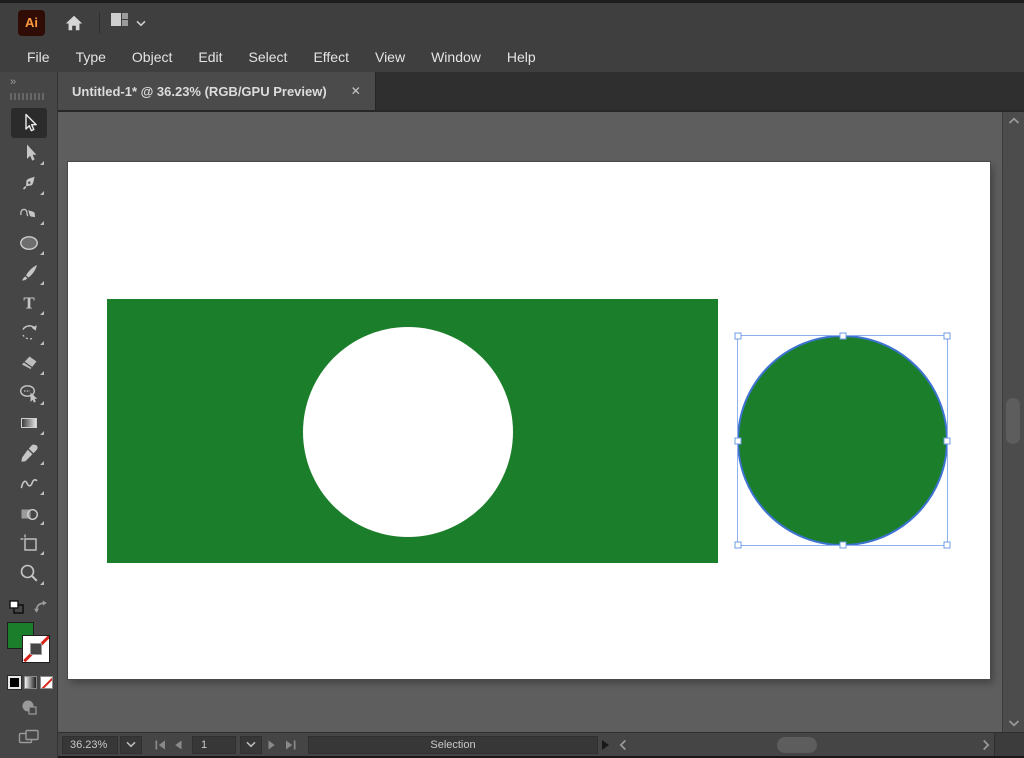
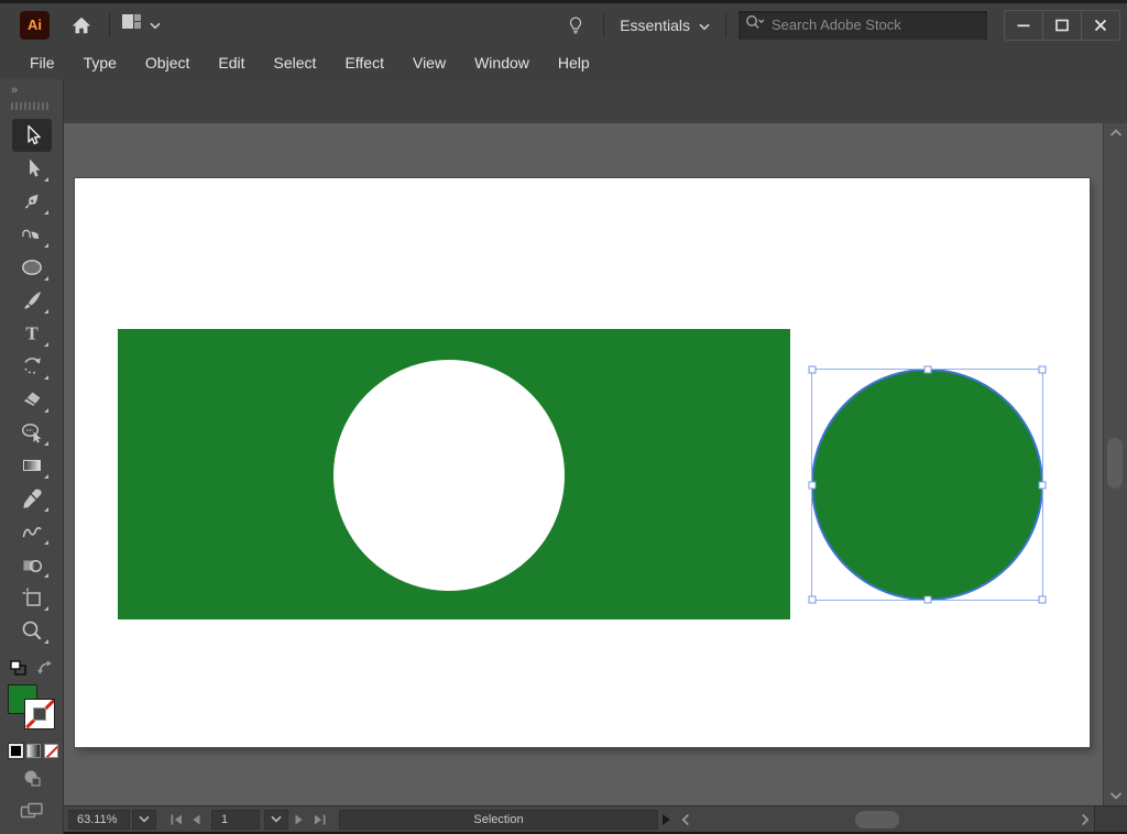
  Ai
+ Essentials
+ Search Adobe Stock
  File
  Type
  Object
  Edit
  Select
  Effect
  View
  Window
  Help
  »
  T
- Untitled-1* @ 36.23% (RGB/GPU Preview)
- ✕
- 36.23%
+ 63.11%
  1
  Selection
